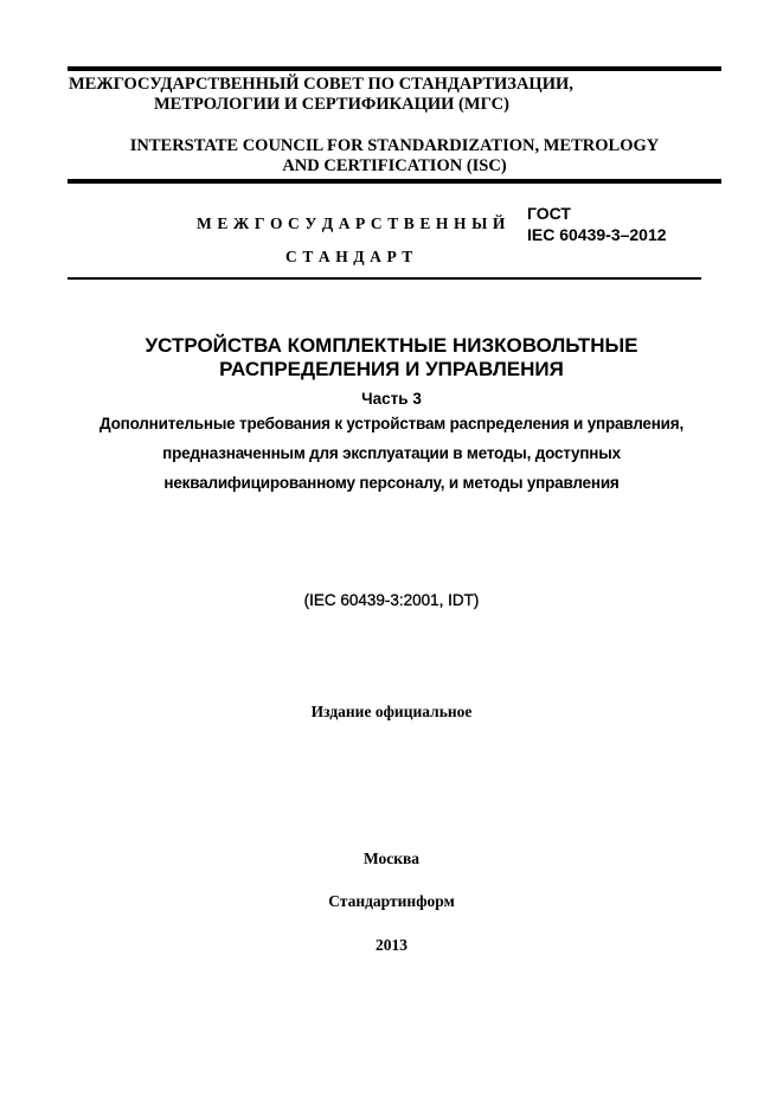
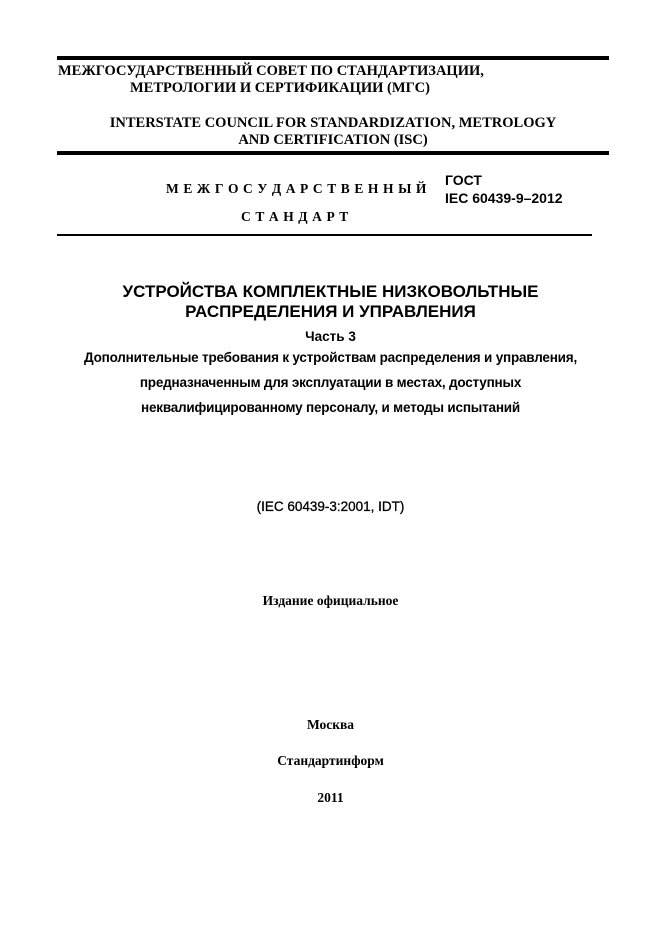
  МЕЖГОСУДАРСТВЕННЫЙ СОВЕТ ПО СТАНДАРТИЗАЦИИ,
  МЕТРОЛОГИИ И СЕРТИФИКАЦИИ (МГС)
  INTERSTATE COUNCIL FOR STANDARDIZATION, METROLOGY
  AND CERTIFICATION (ISC)
  М Е Ж Г О С У Д А Р С Т В Е Н Н Ы Й
  С Т А Н Д А Р Т
  ГОСТ
- IEC 60439-3–2012
+ IEC 60439-9–2012
  УСТРОЙСТВА КОМПЛЕКТНЫЕ НИЗКОВОЛЬТНЫЕ
  РАСПРЕДЕЛЕНИЯ И УПРАВЛЕНИЯ
  Часть 3
  Дополнительные требования к устройствам распределения и управления,
- предназначенным для эксплуатации в методы, доступных
+ предназначенным для эксплуатации в местах, доступных
- неквалифицированному персоналу, и методы управления
+ неквалифицированному персоналу, и методы испытаний
  (IEC 60439-3:2001, IDT)
  Издание официальное
  Москва
  Стандартинформ
- 2013
+ 2011
